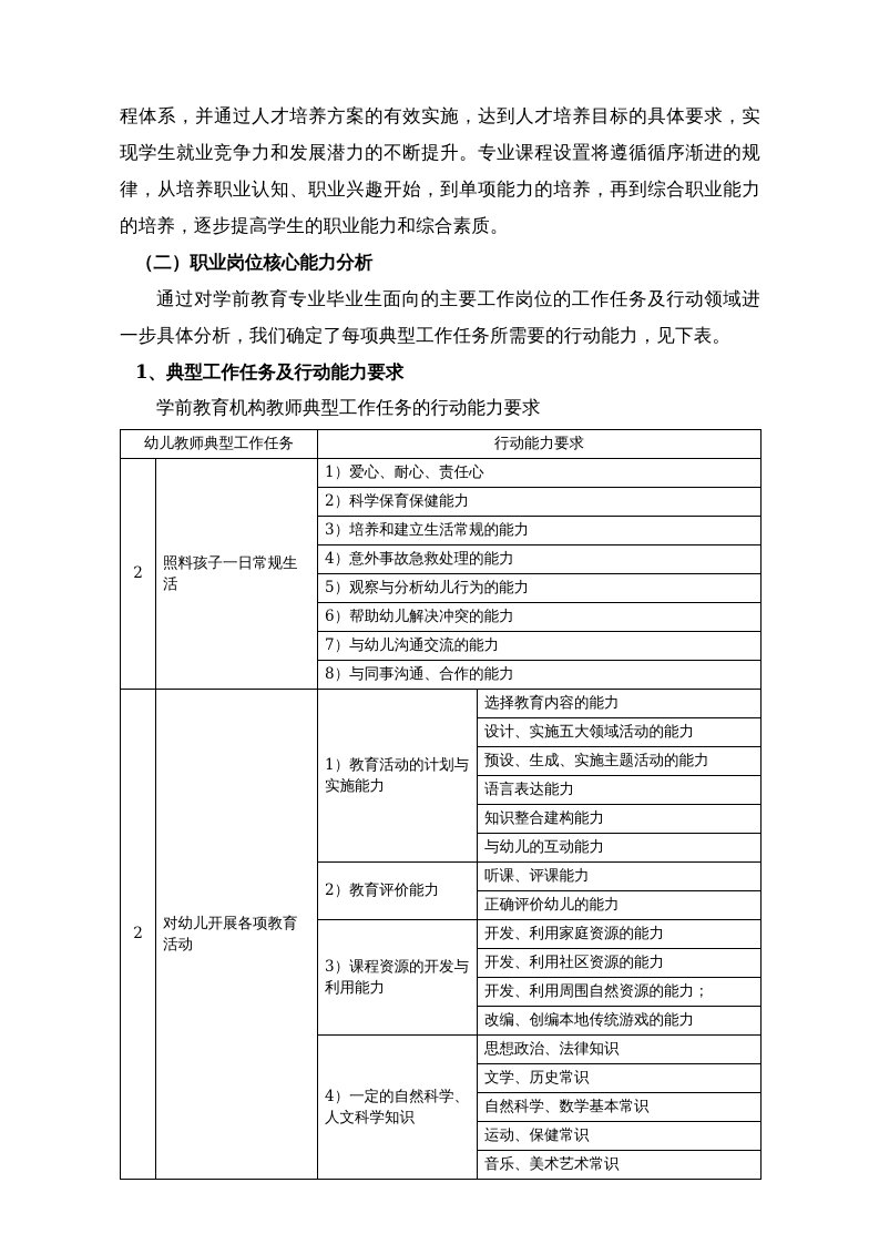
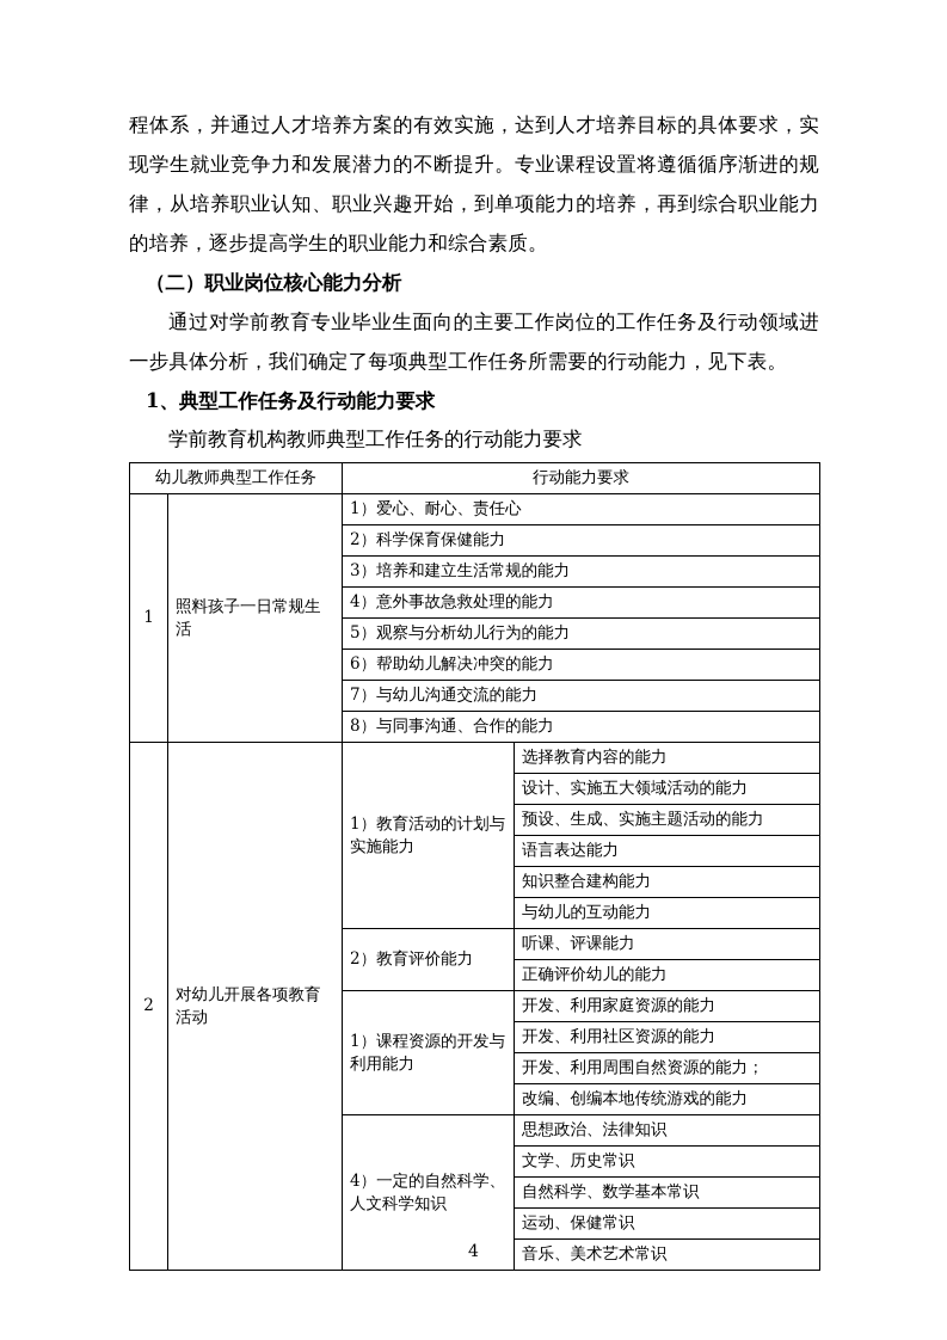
  程体系，并通过人才培养方案的有效实施，达到人才培养目标的具体要求，实现学生就业竞争力和发展潜力的不断提升。专业课程设置将遵循循序渐进的规律，从培养职业认知、职业兴趣开始，到单项能力的培养，再到综合职业能力的培养，逐步提高学生的职业能力和综合素质。
  （二）职业岗位核心能力分析
  通过对学前教育专业毕业生面向的主要工作岗位的工作任务及行动领域进一步具体分析，我们确定了每项典型工作任务所需要的行动能力，见下表。
  1、典型工作任务及行动能力要求
  学前教育机构教师典型工作任务的行动能力要求
  幼儿教师典型工作任务	行动能力要求
- 2	照料孩子一日常规生活	1）爱心、耐心、责任心
+ 1	照料孩子一日常规生活	1）爱心、耐心、责任心
  2）科学保育保健能力
  3）培养和建立生活常规的能力
  4）意外事故急救处理的能力
  5）观察与分析幼儿行为的能力
  6）帮助幼儿解决冲突的能力
  7）与幼儿沟通交流的能力
  8）与同事沟通、合作的能力
  2	对幼儿开展各项教育活动	1）教育活动的计划与实施能力	选择教育内容的能力
  设计、实施五大领域活动的能力
  预设、生成、实施主题活动的能力
  语言表达能力
  知识整合建构能力
  与幼儿的互动能力
  2）教育评价能力	听课、评课能力
  正确评价幼儿的能力
- 3）课程资源的开发与利用能力	开发、利用家庭资源的能力
+ 1）课程资源的开发与利用能力	开发、利用家庭资源的能力
  开发、利用社区资源的能力
  开发、利用周围自然资源的能力；
  改编、创编本地传统游戏的能力
  4）一定的自然科学、人文科学知识	思想政治、法律知识
  文学、历史常识
  自然科学、数学基本常识
  运动、保健常识
  音乐、美术艺术常识
+ 4
